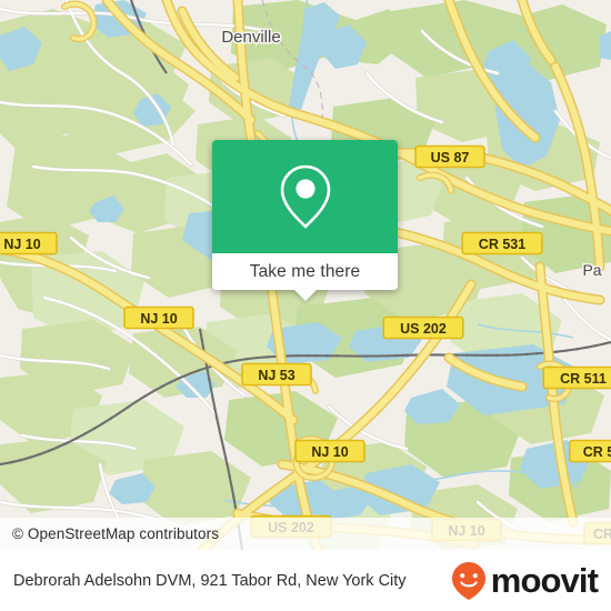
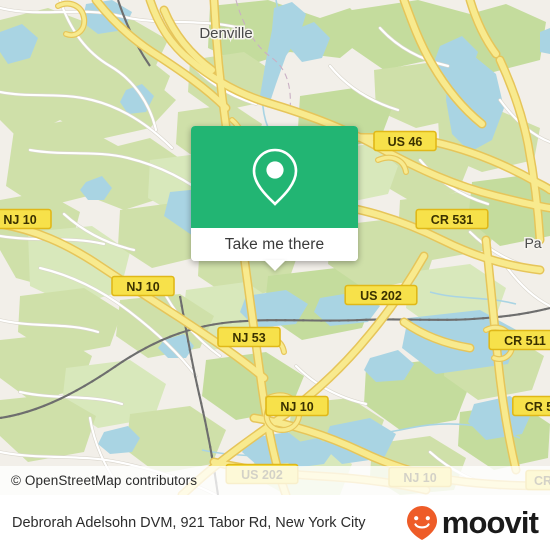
  Denville
  Pa
- US 87
+ US 46
  CR 531
  NJ 10
  NJ 10
  US 202
  NJ 53
  CR 511
  NJ 10
  US 202
  NJ 10
  CR
  © OpenStreetMap contributors
  Take me there
  Debrorah Adelsohn DVM, 921 Tabor Rd, New York City
  moovit
